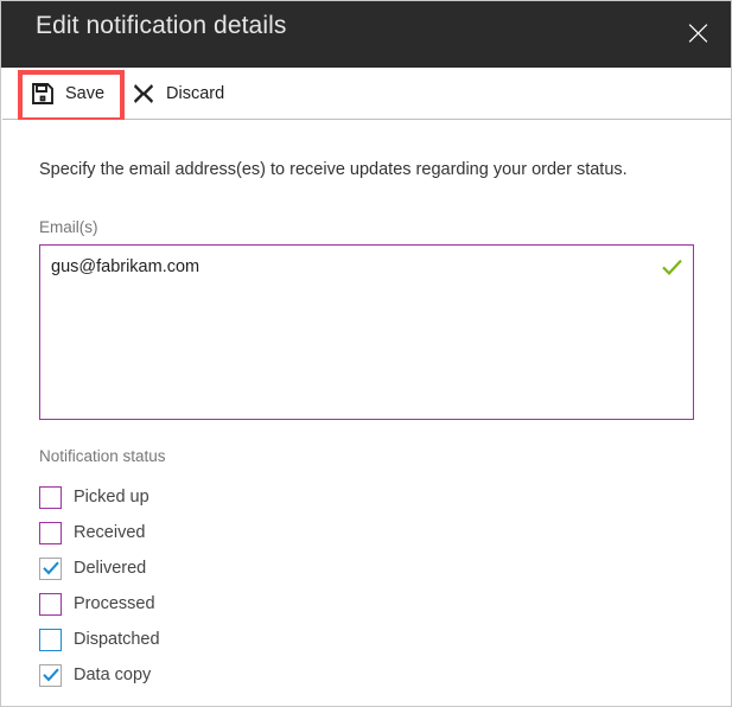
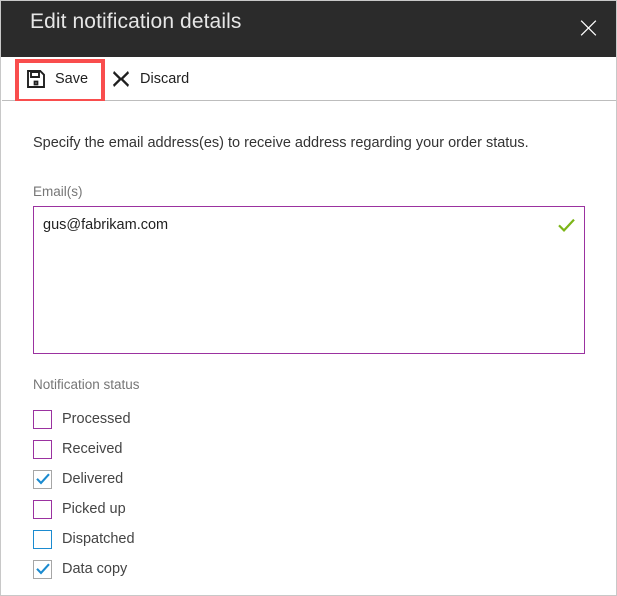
  Edit notification details
  Save
  Discard
- Specify the email address(es) to receive updates regarding your order status.
+ Specify the email address(es) to receive address regarding your order status.
  Email(s)
  gus@fabrikam.com
  Notification status
- Picked up
+ Processed
  Received
  Delivered
- Processed
+ Picked up
  Dispatched
  Data copy
